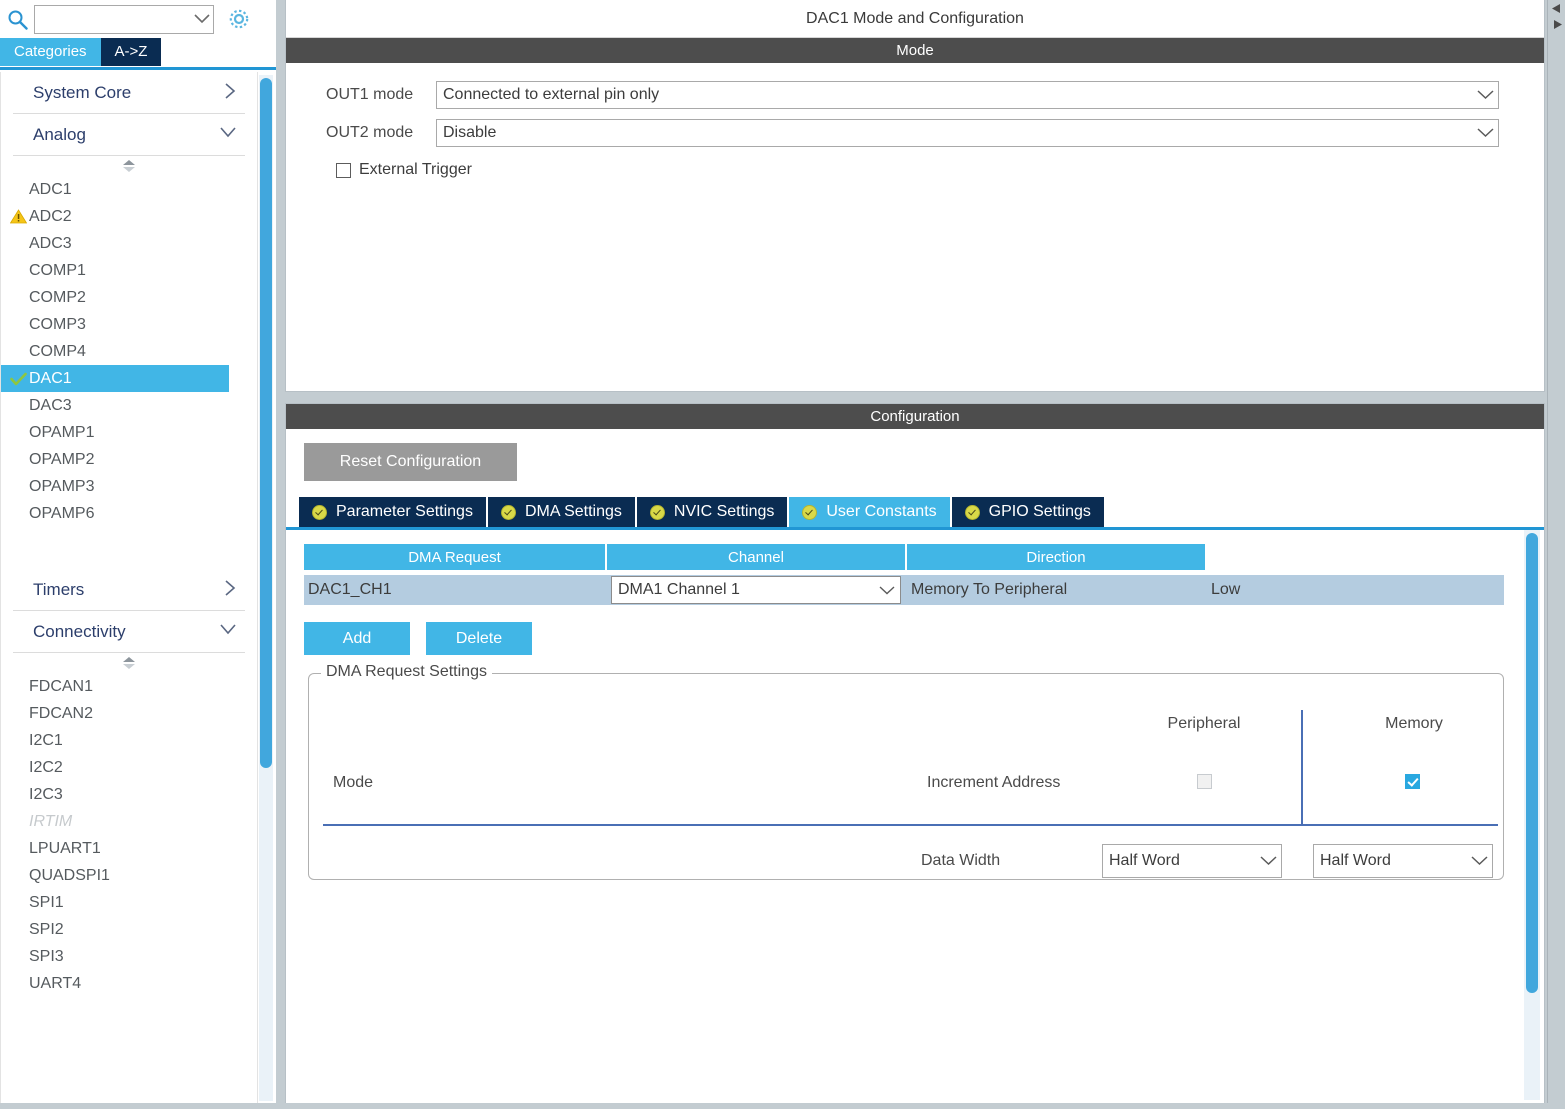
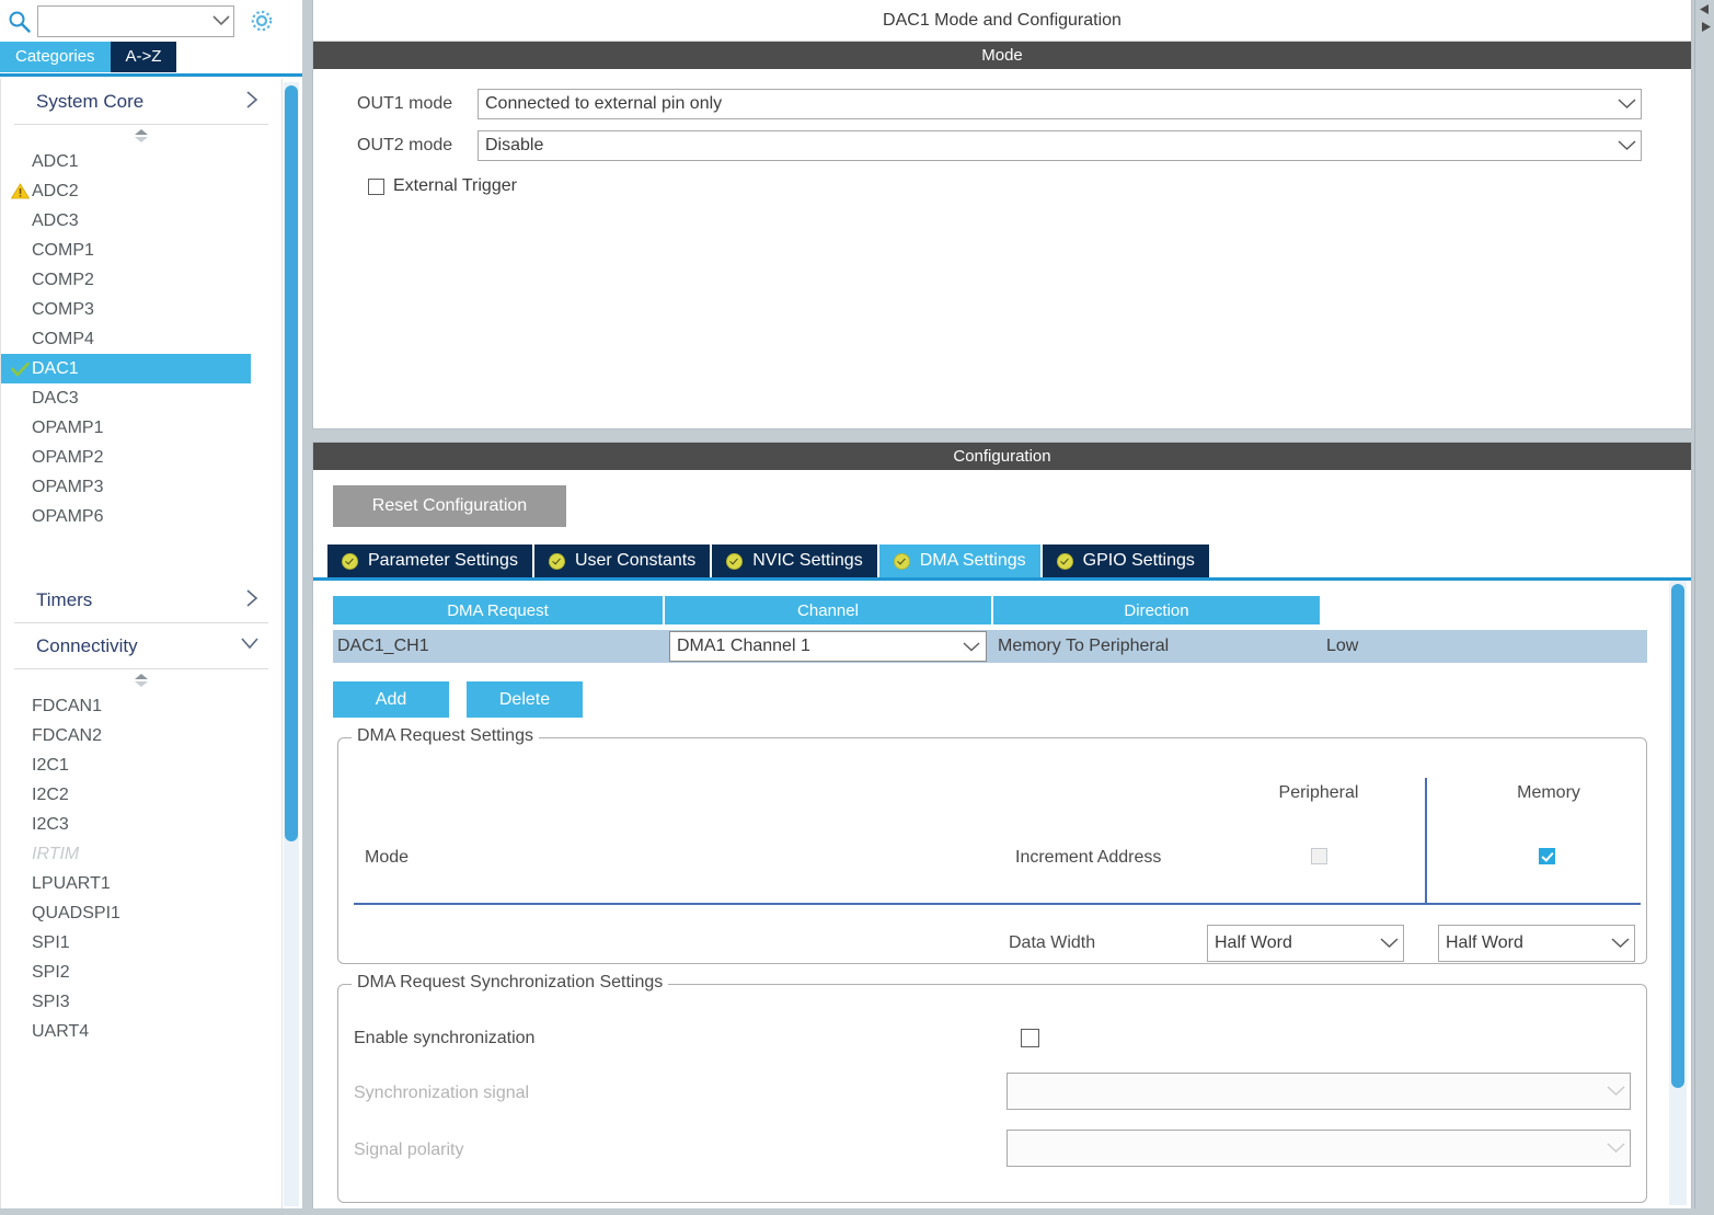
  Categories
  A->Z
  System Core
- Analog
  ADC1
  ADC2
  ADC3
  COMP1
  COMP2
  COMP3
  COMP4
  DAC1
  DAC3
  OPAMP1
  OPAMP2
  OPAMP3
  OPAMP6
  Timers
  Connectivity
  FDCAN1
  FDCAN2
  I2C1
  I2C2
  I2C3
  IRTIM
  LPUART1
  QUADSPI1
  SPI1
  SPI2
  SPI3
  UART4
  DAC1 Mode and Configuration
  Mode
  OUT1 mode
  Connected to external pin only
  OUT2 mode
  Disable
  External Trigger
  Configuration
  Reset Configuration
  Parameter Settings
- DMA Settings
+ User Constants
  NVIC Settings
- User Constants
+ DMA Settings
  GPIO Settings
  DMA Request
  Channel
  Direction
  DAC1_CH1
  DMA1 Channel 1
  Memory To Peripheral
  Low
  Add
  Delete
  DMA Request Settings
  Peripheral
  Memory
  Mode
  Increment Address
  Data Width
  Half Word
  Half Word
+ DMA Request Synchronization Settings
+ Enable synchronization
+ Synchronization signal
+ Signal polarity
